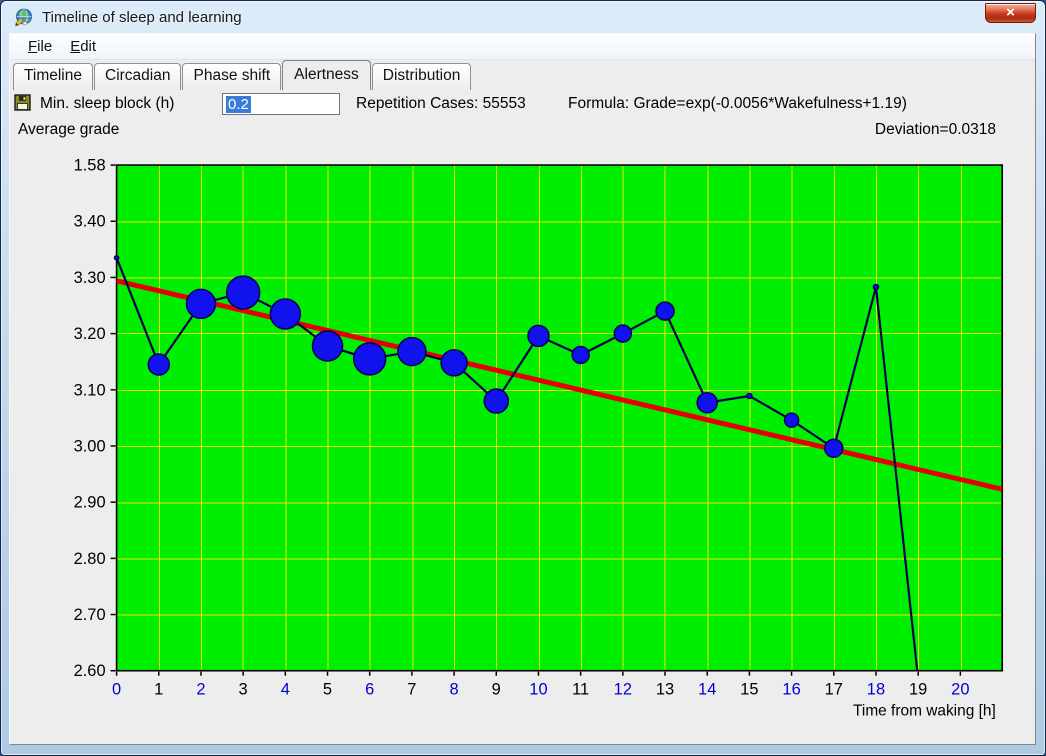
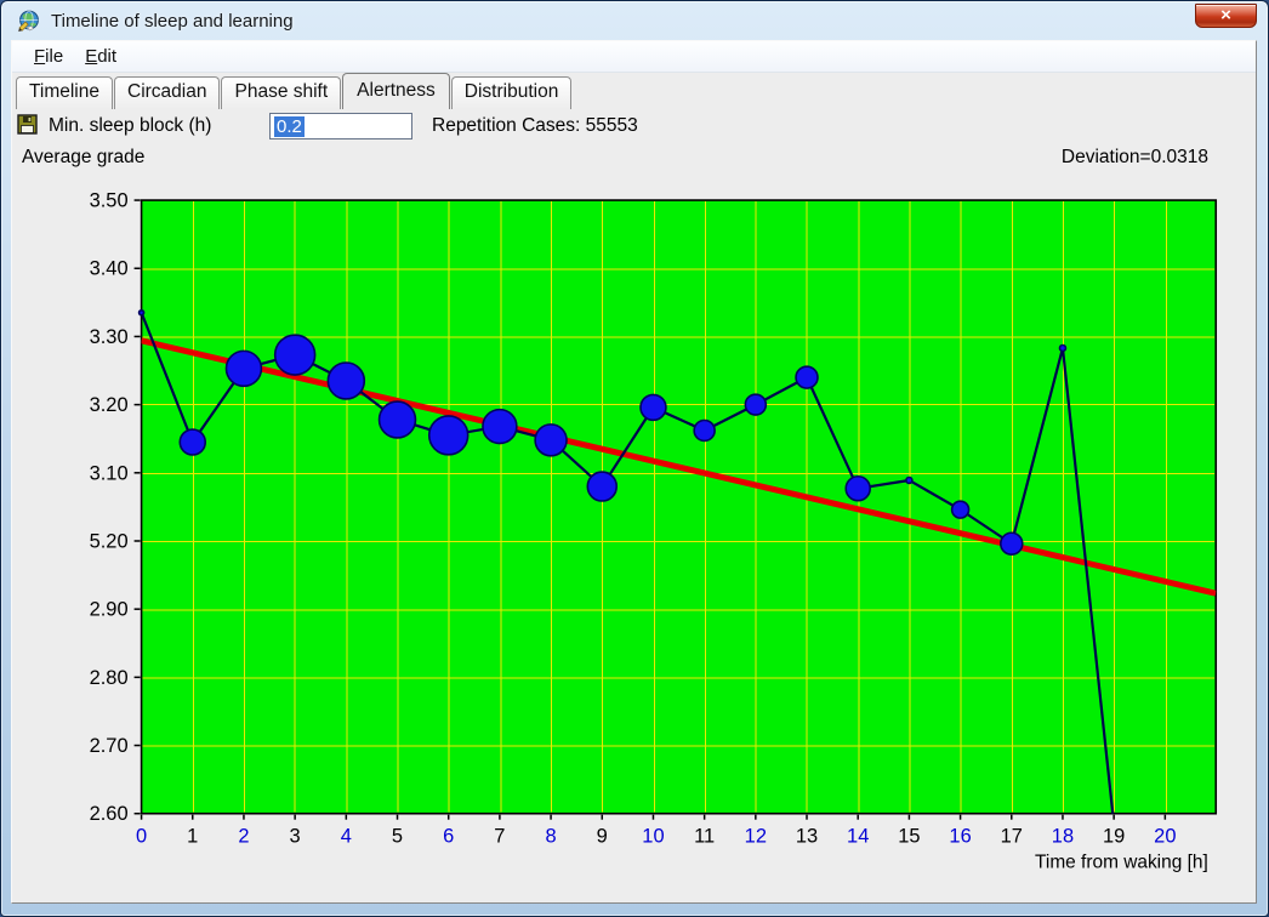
  Timeline of sleep and learning
  ×
  File
  Edit
  Timeline
  Circadian
  Phase shift
  Alertness
  Distribution
  Min. sleep block (h)
  0.2
  Repetition Cases: 55553
- Formula: Grade=exp(-0.0056*Wakefulness+1.19)
  Average grade
  Deviation=0.0318
- 1.58
+ 3.50
  3.40
  3.30
  3.20
  3.10
- 3.00
+ 5.20
  2.90
  2.80
  2.70
  2.60
  0
  1
  2
  3
  4
  5
  6
  7
  8
  9
  10
  11
  12
  13
  14
  15
  16
  17
  18
  19
  20
  Time from waking [h]
